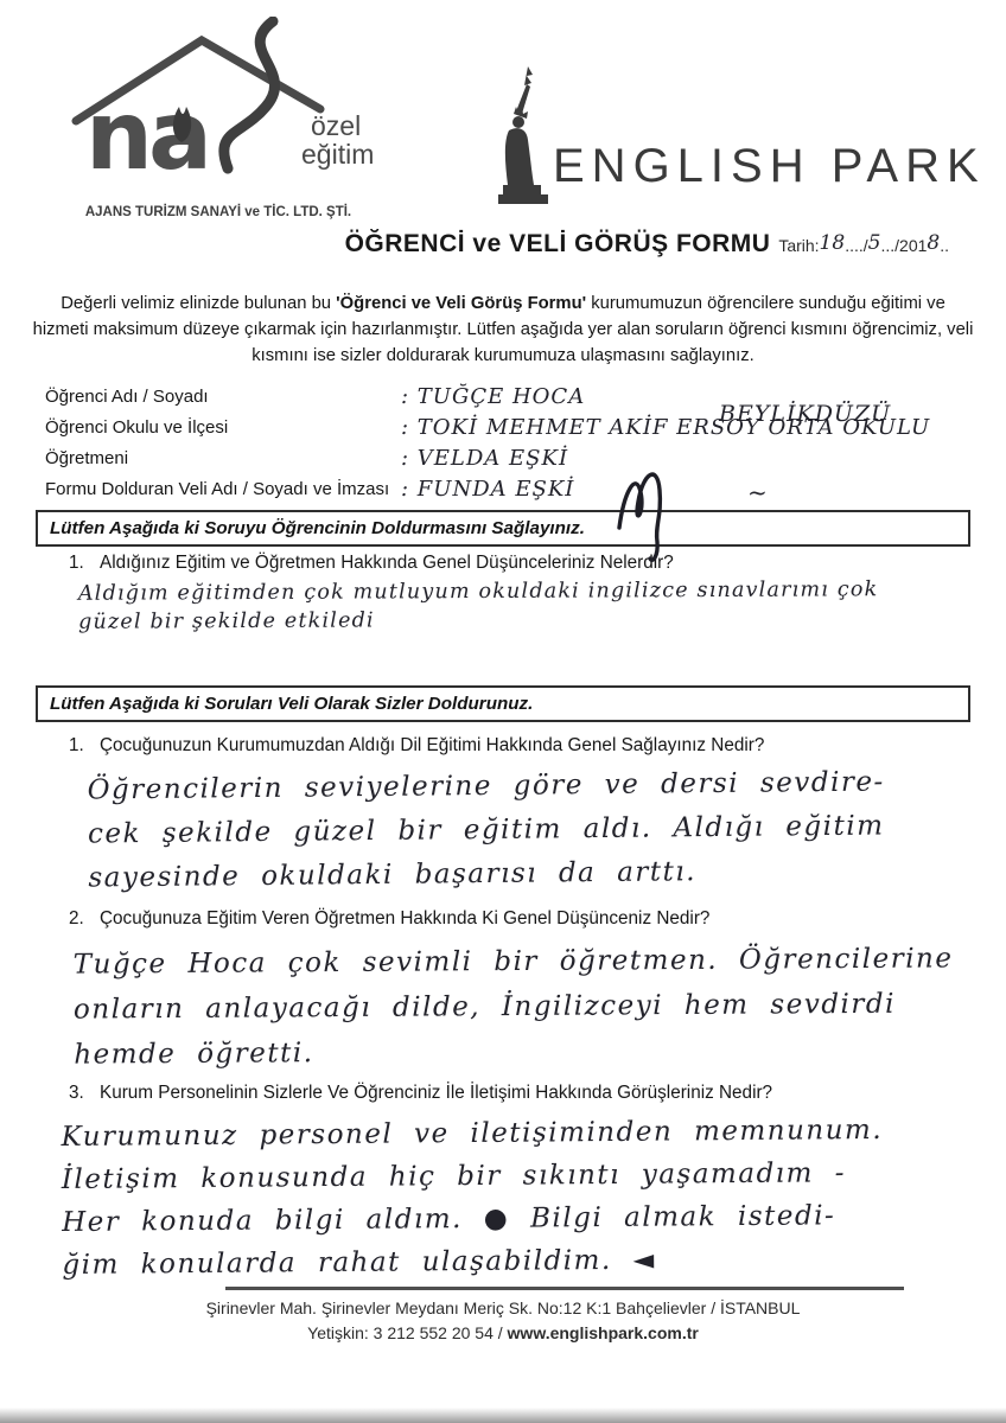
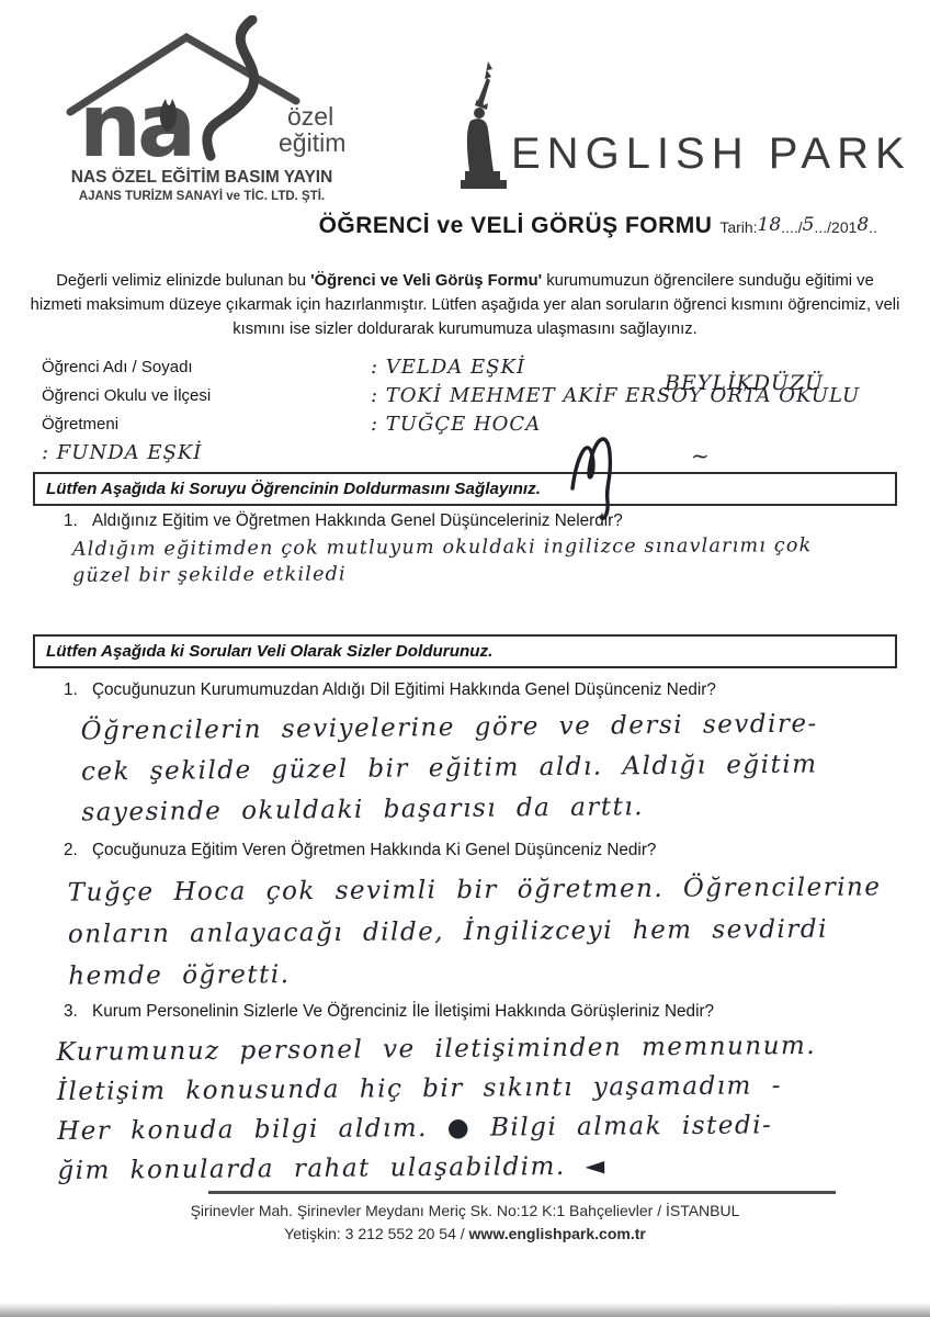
  özel
  eğitim
+ NAS ÖZEL EĞİTİM BASIM YAYIN
  AJANS TURİZM SANAYİ ve TİC. LTD. ŞTİ.
  ENGLISH PARK
  ÖĞRENCİ ve VELİ GÖRÜŞ FORMU
  Tarih:18..../5.../2018..
  Değerli velimiz elinizde bulunan bu 'Öğrenci ve Veli Görüş Formu' kurumumuzun öğrencilere sunduğu eğitimi ve hizmeti maksimum düzeye çıkarmak için hazırlanmıştır. Lütfen aşağıda yer alan soruların öğrenci kısmını öğrencimiz, veli kısmını ise sizler doldurarak kurumumuza ulaşmasını sağlayınız.
  Öğrenci Adı / Soyadı
- : TUĞÇE HOCA
+ : VELDA EŞKİ
  Öğrenci Okulu ve İlçesi
  : TOKİ MEHMET AKİF ERSOY ORTA OKULU
  Öğretmeni
- : VELDA EŞKİ
+ : TUĞÇE HOCA
- Formu Dolduran Veli Adı / Soyadı ve İmzası
  : FUNDA EŞKİ
  ~
  BEYLİKDÜZÜ
  Lütfen Aşağıda ki Soruyu Öğrencinin Doldurmasını Sağlayınız.
  1.
  Aldığınız Eğitim ve Öğretmen Hakkında Genel Düşünceleriniz Nelerdir?
  Aldığım eğitimden çok mutluyum okuldaki ingilizce sınavlarımı çok
  güzel bir şekilde etkiledi
  Lütfen Aşağıda ki Soruları Veli Olarak Sizler Doldurunuz.
  1.
- Çocuğunuzun Kurumumuzdan Aldığı Dil Eğitimi Hakkında Genel Sağlayınız Nedir?
+ Çocuğunuzun Kurumumuzdan Aldığı Dil Eğitimi Hakkında Genel Düşünceniz Nedir?
  Öğrencilerin seviyelerine göre ve dersi sevdire-
  cek şekilde güzel bir eğitim aldı. Aldığı eğitim
  sayesinde okuldaki başarısı da arttı.
  2.
  Çocuğunuza Eğitim Veren Öğretmen Hakkında Ki Genel Düşünceniz Nedir?
  Tuğçe Hoca çok sevimli bir öğretmen. Öğrencilerine
  onların anlayacağı dilde, İngilizceyi hem sevdirdi
  hemde öğretti.
  3.
  Kurum Personelinin Sizlerle Ve Öğrenciniz İle İletişimi Hakkında Görüşleriniz Nedir?
  Kurumunuz personel ve iletişiminden memnunum.
  İletişim konusunda hiç bir sıkıntı yaşamadım -
  Her konuda bilgi aldım. ● Bilgi almak istedi-
  ğim konularda rahat ulaşabildim. ◄
  Şirinevler Mah. Şirinevler Meydanı Meriç Sk. No:12 K:1 Bahçelievler / İSTANBUL
  Yetişkin: 3 212 552 20 54 / www.englishpark.com.tr
